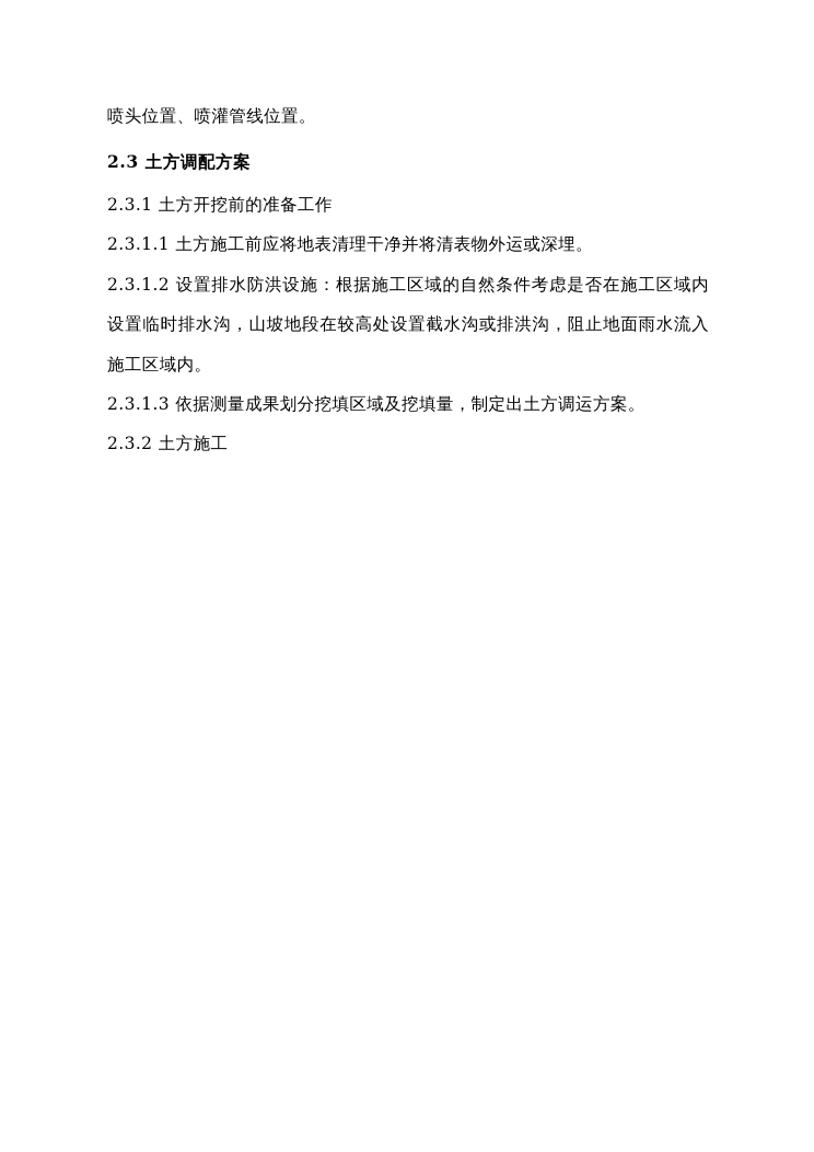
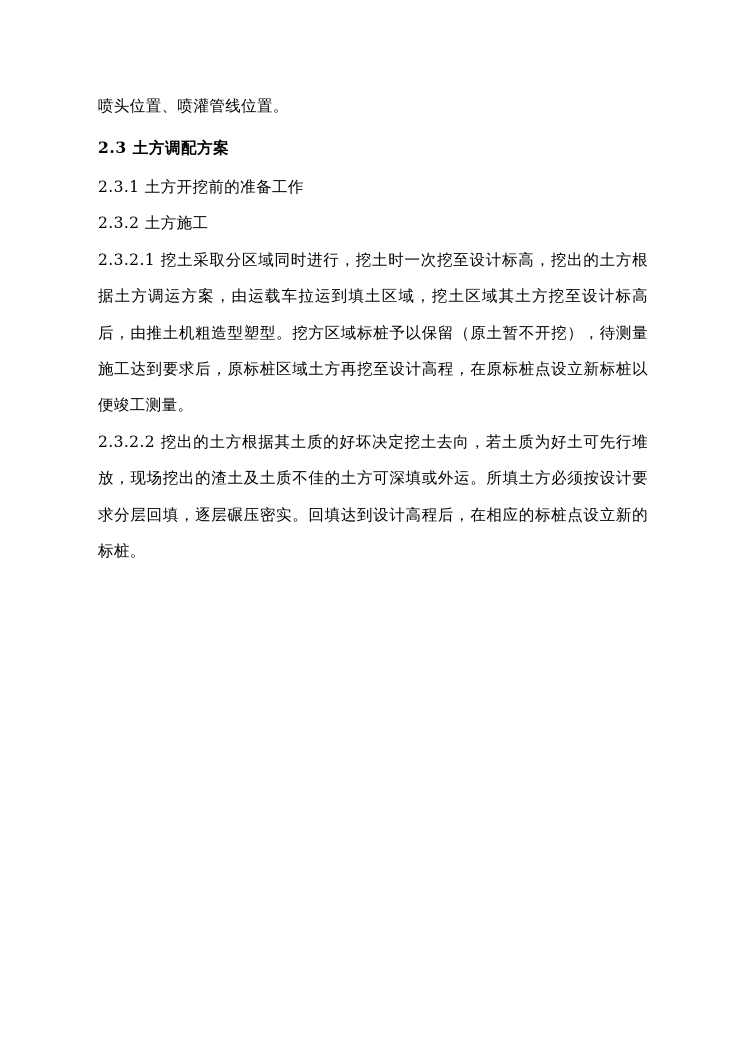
  喷头位置、喷灌管线位置。
  2.3 土方调配方案
  2.3.1 土方开挖前的准备工作
- 2.3.1.1 土方施工前应将地表清理干净并将清表物外运或深埋。
- 2.3.1.2 设置排水防洪设施：根据施工区域的自然条件考虑是否在施工区域内设置临时排水沟，山坡地段在较高处设置截水沟或排洪沟，阻止地面雨水流入施工区域内。
- 2.3.1.3 依据测量成果划分挖填区域及挖填量，制定出土方调运方案。
  2.3.2 土方施工
+ 2.3.2.1 挖土采取分区域同时进行，挖土时一次挖至设计标高，挖出的土方根据土方调运方案，由运载车拉运到填土区域，挖土区域其土方挖至设计标高后，由推土机粗造型塑型。挖方区域标桩予以保留（原土暂不开挖），待测量施工达到要求后，原标桩区域土方再挖至设计高程，在原标桩点设立新标桩以便竣工测量。
+ 2.3.2.2 挖出的土方根据其土质的好坏决定挖土去向，若土质为好土可先行堆放，现场挖出的渣土及土质不佳的土方可深填或外运。所填土方必须按设计要求分层回填，逐层碾压密实。回填达到设计高程后，在相应的标桩点设立新的标桩。
